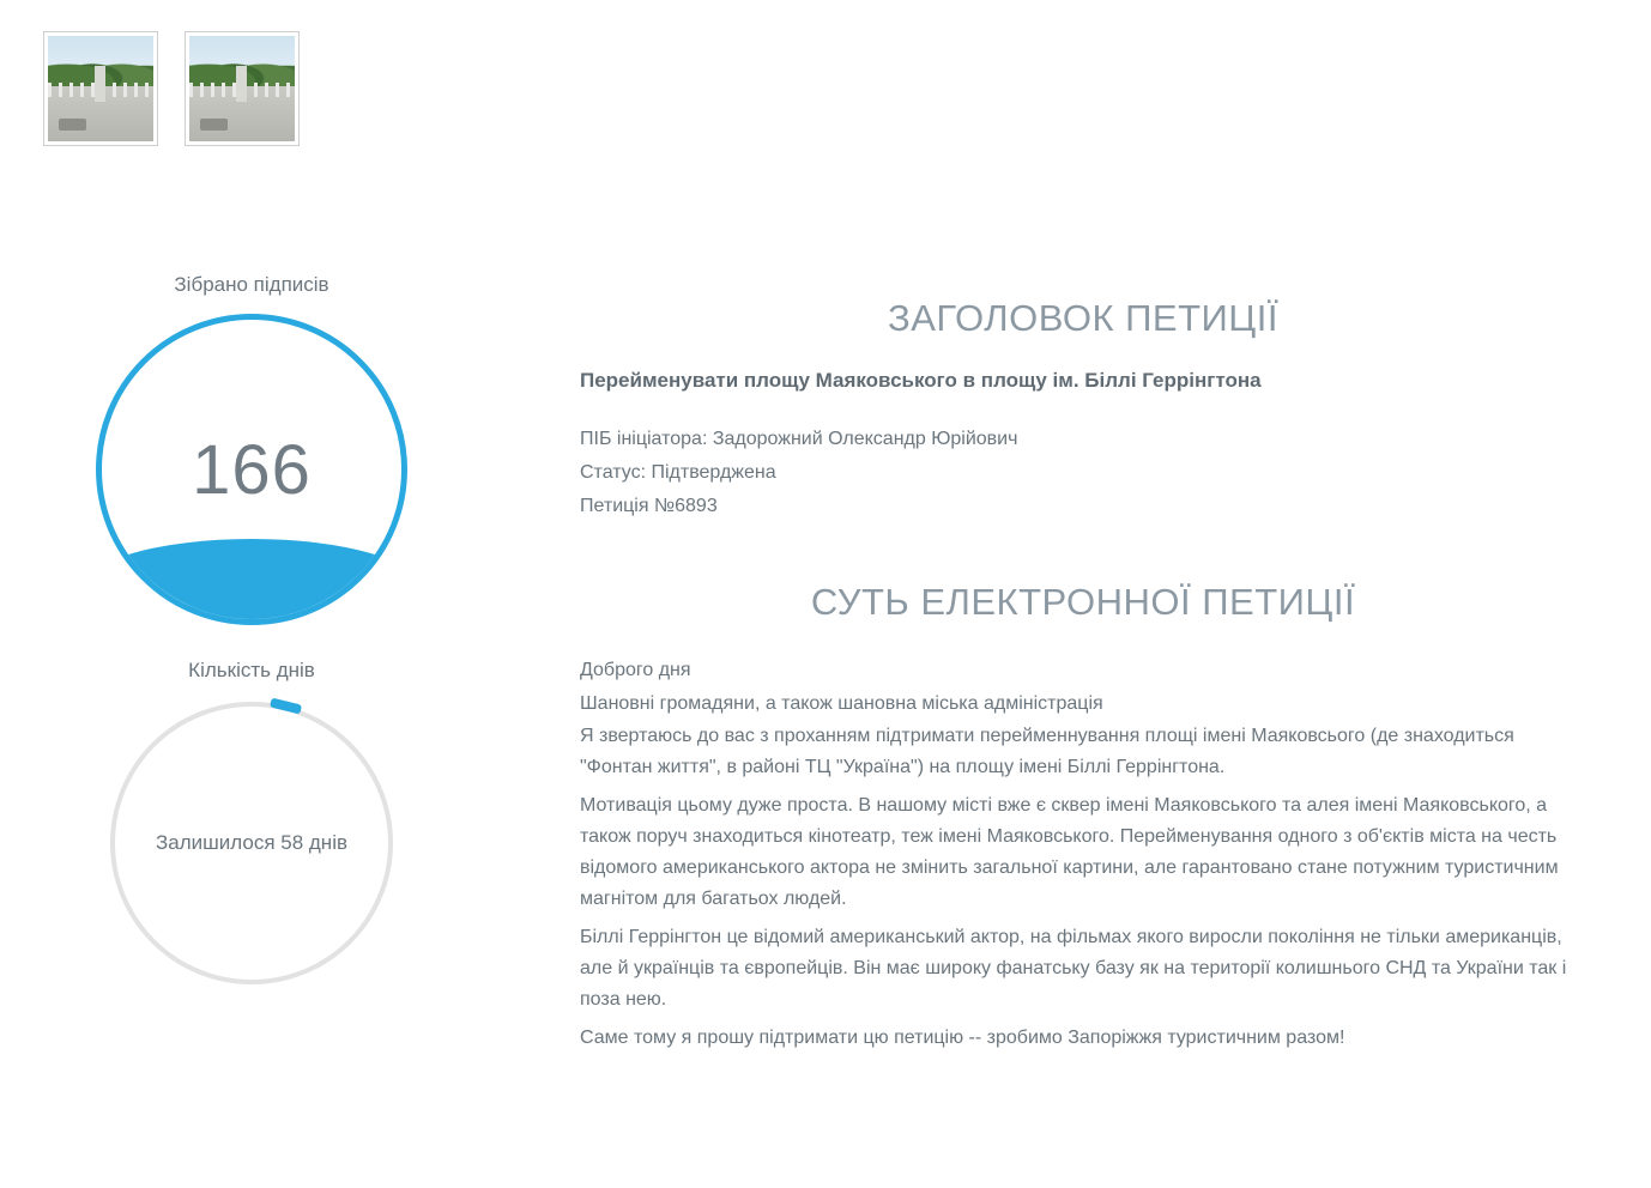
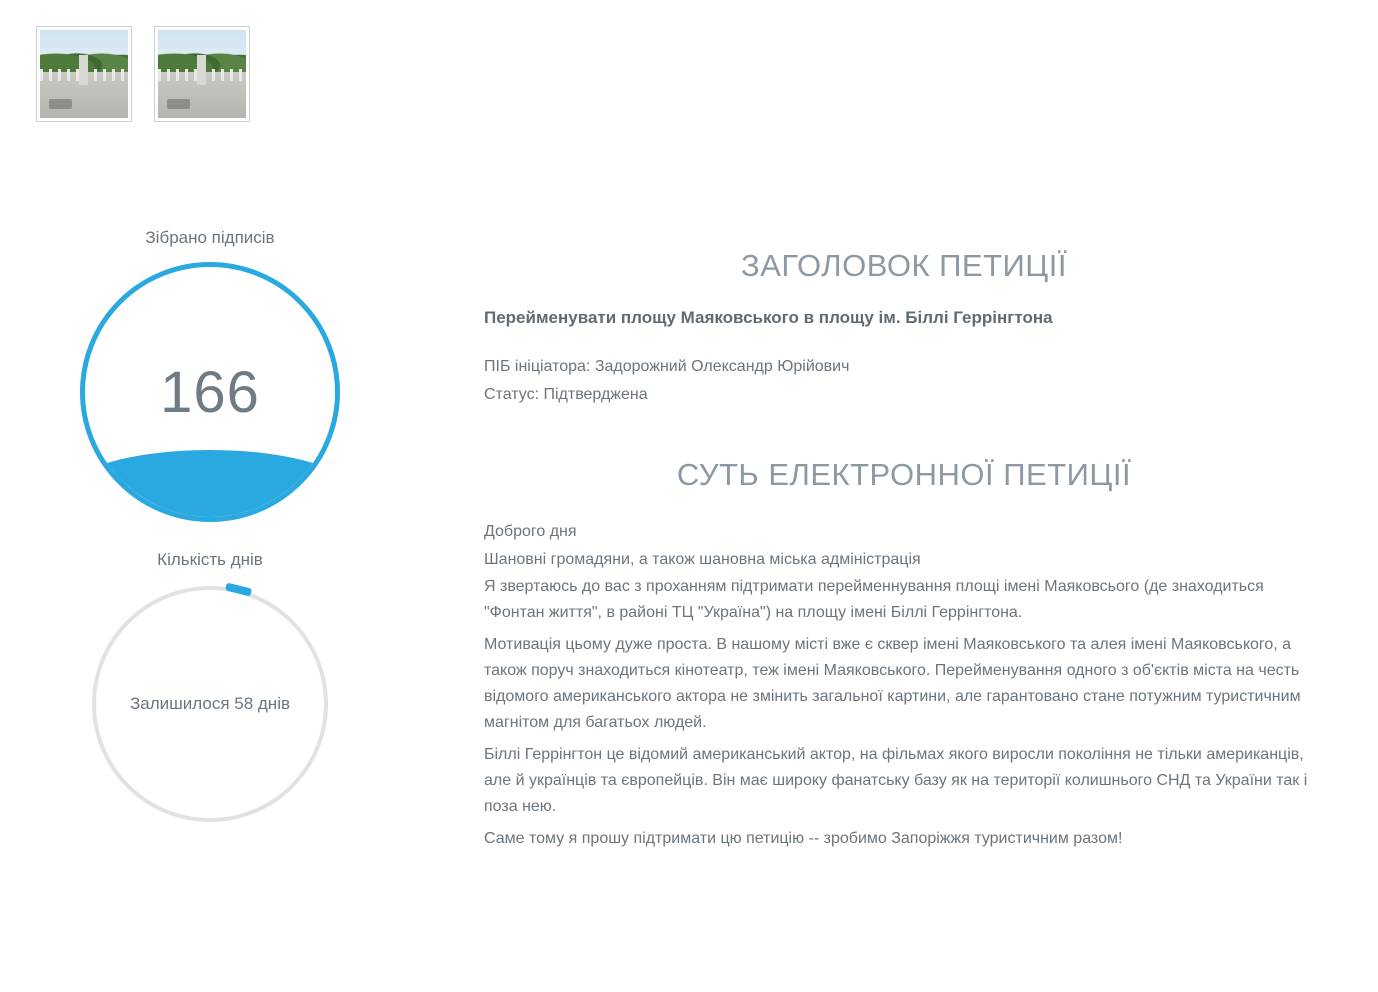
  Зібрано підписів
  166
  Кількість днів
  Залишилося 58 днів
  ЗАГОЛОВОК ПЕТИЦІЇ
  Перейменувати площу Маяковського в площу ім. Біллі Геррінгтона
  ПІБ ініціатора: Задорожний Олександр Юрійович
  Статус: Підтверджена
- Петиція №6893
  СУТЬ ЕЛЕКТРОННОЇ ПЕТИЦІЇ
  Доброго дня
  Шановні громадяни, а також шановна міська адміністрація
  Я звертаюсь до вас з проханням підтримати перейменнування площі імені Маяковсього (де знаходиться "Фонтан життя", в районі ТЦ "Україна") на площу імені Біллі Геррінгтона.
  Мотивація цьому дуже проста. В нашому місті вже є сквер імені Маяковського та алея імені Маяковського, а також поруч знаходиться кінотеатр, теж імені Маяковського. Перейменування одного з об'єктів міста на честь відомого американського актора не змінить загальної картини, але гарантовано стане потужним туристичним магнітом для багатьох людей.
  Біллі Геррінгтон це відомий американський актор, на фільмах якого виросли покоління не тільки американців, але й українців та європейців. Він має широку фанатську базу як на території колишнього СНД та України так і поза нею.
  Саме тому я прошу підтримати цю петицію -- зробимо Запоріжжя туристичним разом!
